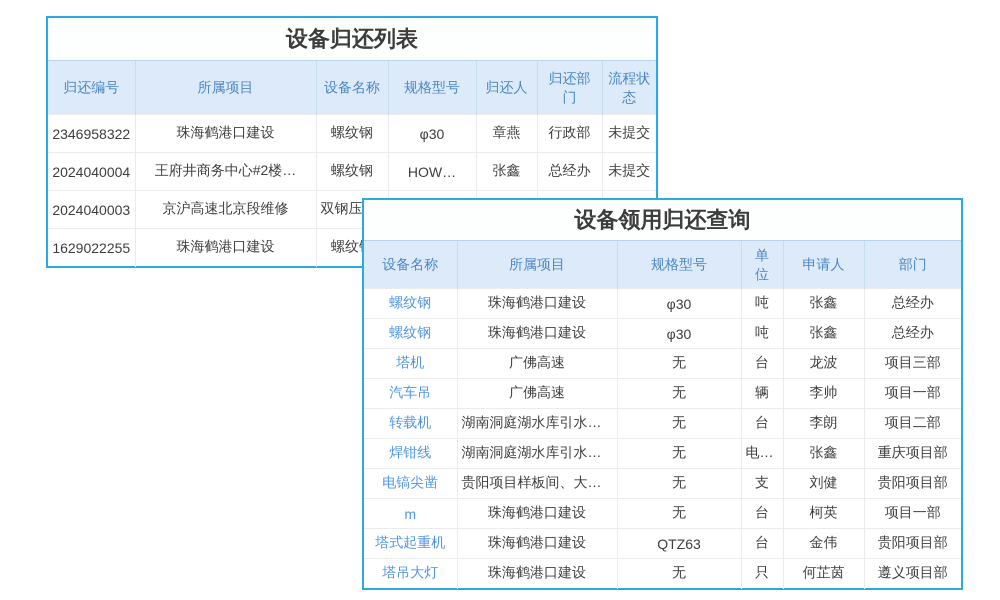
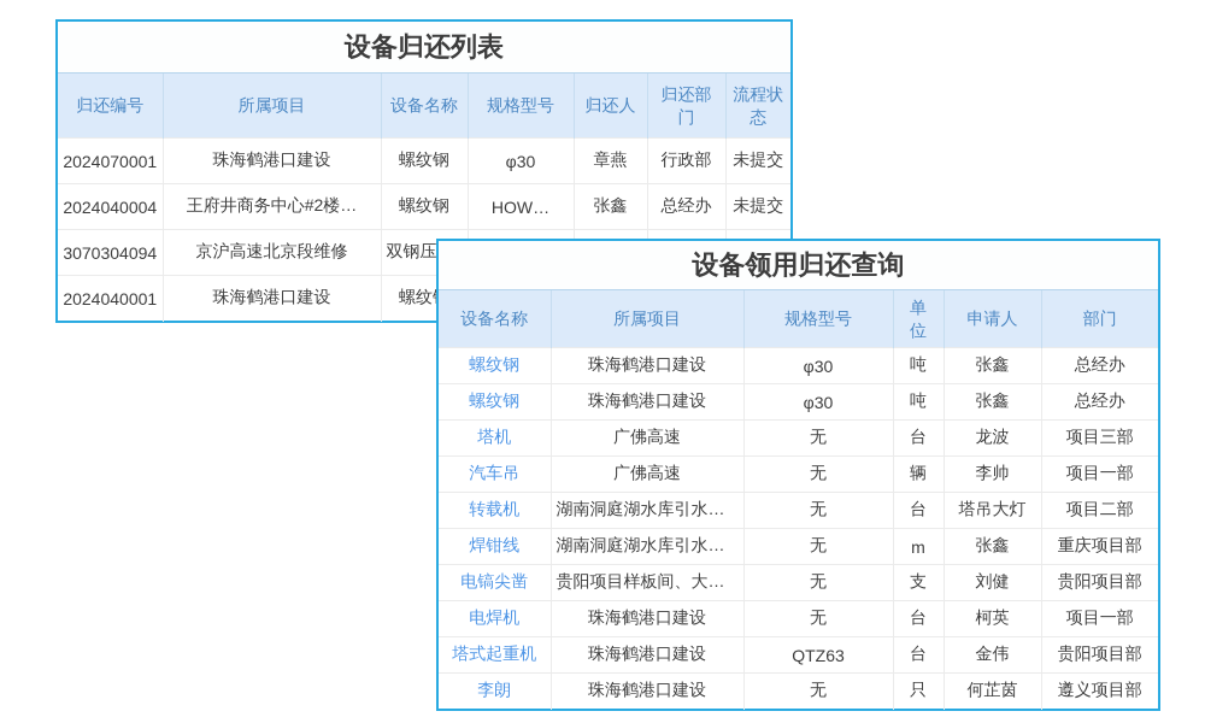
  设备归还列表
  归还编号	所属项目	设备名称	规格型号	归还人	归还部门	流程状态
- 2346958322	珠海鹤港口建设	螺纹钢	φ30	章燕	行政部	未提交
+ 2024070001	珠海鹤港口建设	螺纹钢	φ30	章燕	行政部	未提交
  2024040004	王府井商务中心#2楼…	螺纹钢	HOW…	张鑫	总经办	未提交
- 2024040003	京沪高速北京段维修	双钢压
+ 3070304094	京沪高速北京段维修	双钢压
- 1629022255	珠海鹤港口建设	螺纹
+ 2024040001	珠海鹤港口建设	螺纹
  设备领用归还查询
  设备名称	所属项目	规格型号	单位	申请人	部门
  螺纹钢	珠海鹤港口建设	φ30	吨	张鑫	总经办
  螺纹钢	珠海鹤港口建设	φ30	吨	张鑫	总经办
  塔机	广佛高速	无	台	龙波	项目三部
  汽车吊	广佛高速	无	辆	李帅	项目一部
- 转载机	湖南洞庭湖水库引水工程	无	台	李朗	项目二部
+ 转载机	湖南洞庭湖水库引水工程	无	台	塔吊大灯	项目二部
- 焊钳线	湖南洞庭湖水库引水工程	无	电焊机	张鑫	重庆项目部
+ 焊钳线	湖南洞庭湖水库引水工程	无	m	张鑫	重庆项目部
  电镐尖凿	贵阳项目样板间、大堂、	无	支	刘健	贵阳项目部
- m	珠海鹤港口建设	无	台	柯英	项目一部
+ 电焊机	珠海鹤港口建设	无	台	柯英	项目一部
  塔式起重机	珠海鹤港口建设	QTZ63	台	金伟	贵阳项目部
- 塔吊大灯	珠海鹤港口建设	无	只	何芷茵	遵义项目部
+ 李朗	珠海鹤港口建设	无	只	何芷茵	遵义项目部
